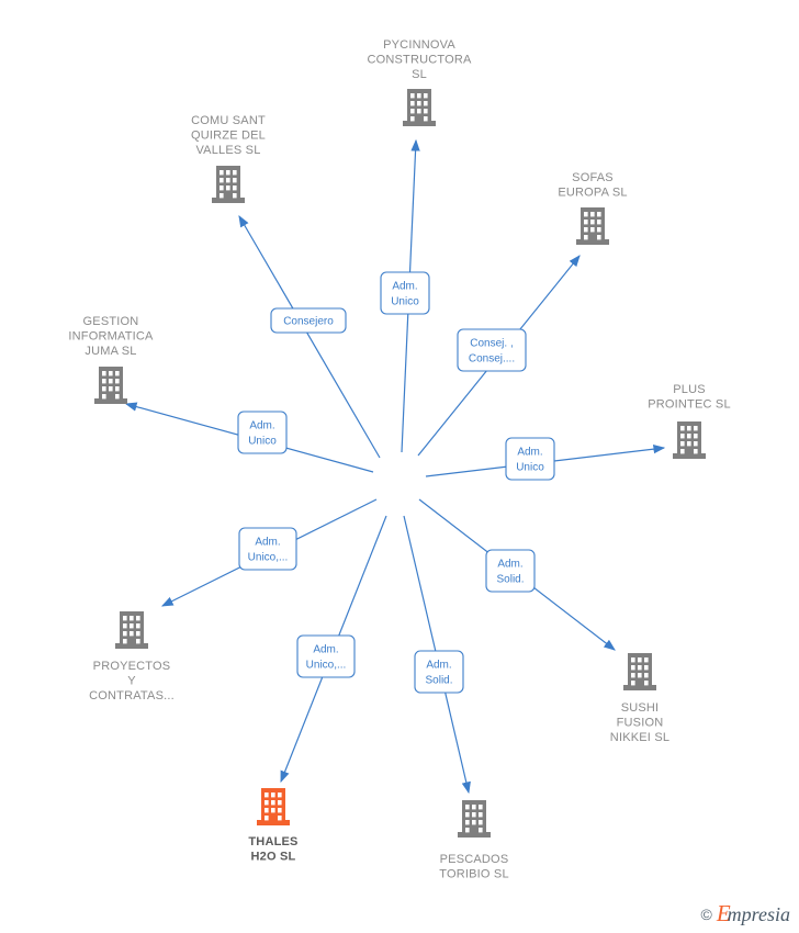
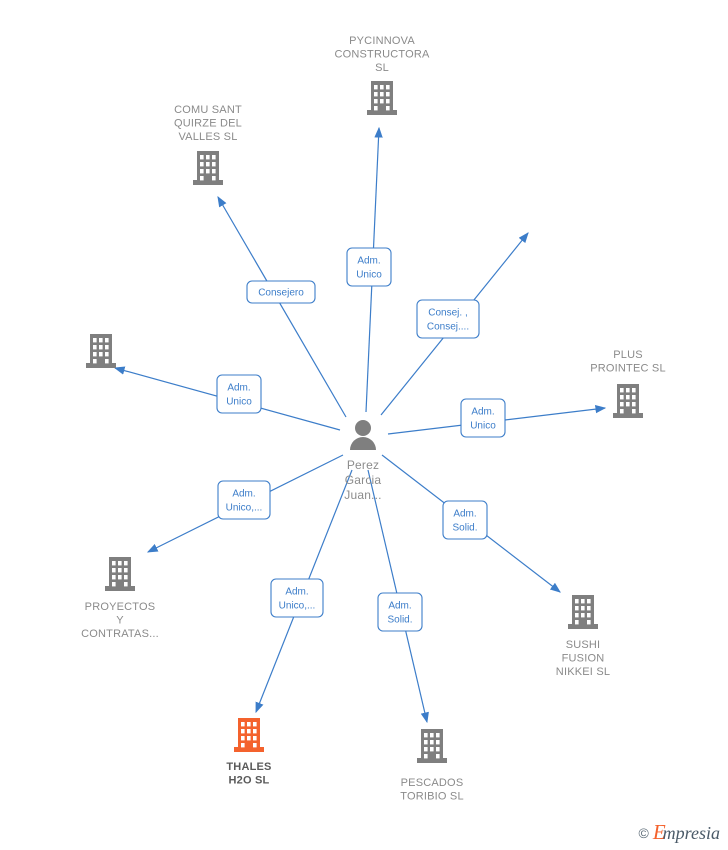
  PYCINNOVA CONSTRUCTORA SL
  COMU SANT QUIRZE DEL VALLES SL
- SOFAS EUROPA SL
- GESTION INFORMATICA JUMA SL
  PLUS PROINTEC SL
  PROYECTOS Y CONTRATAS...
  SUSHI FUSION NIKKEI SL
  THALES H2O SL
  PESCADOS TORIBIO SL
+ Perez Garcia Juan...
  Adm. Unico
  Consejero
  Consej. , Consej....
  Adm. Unico
  Adm. Unico
  Adm. Unico,...
  Adm. Solid.
  Adm. Unico,...
  Adm. Solid.
  ©
  Empresia
